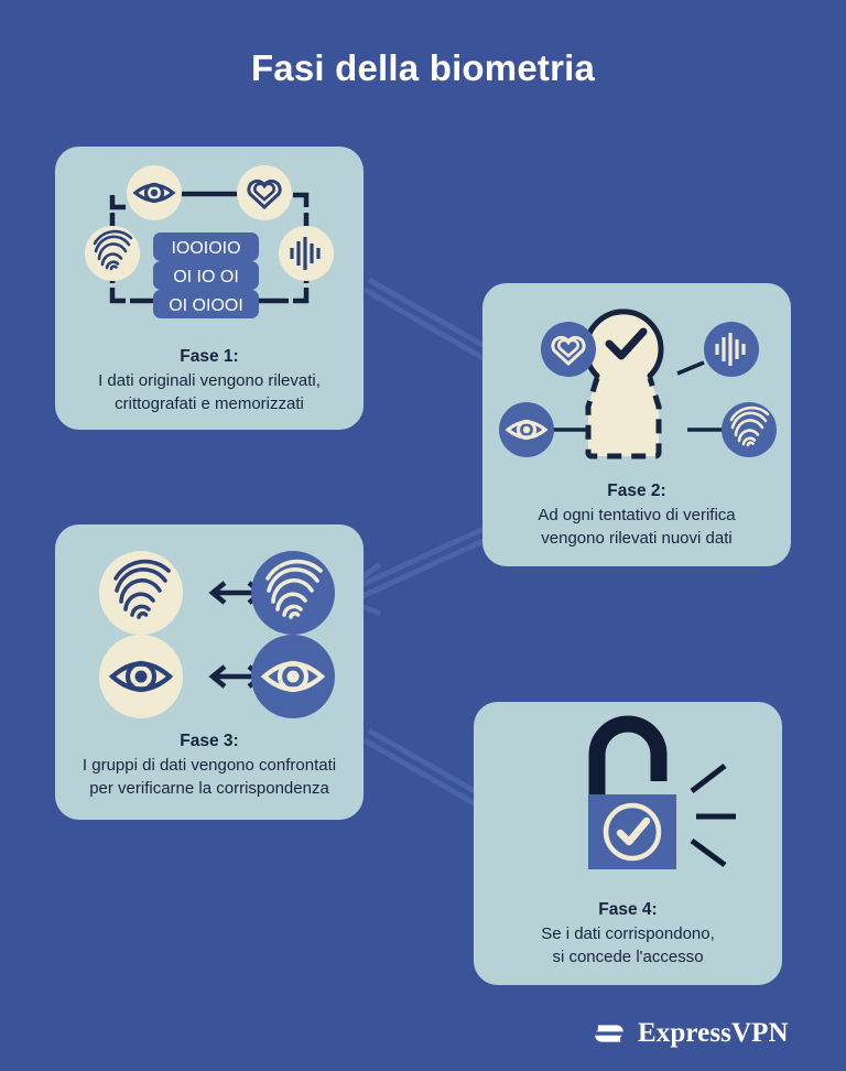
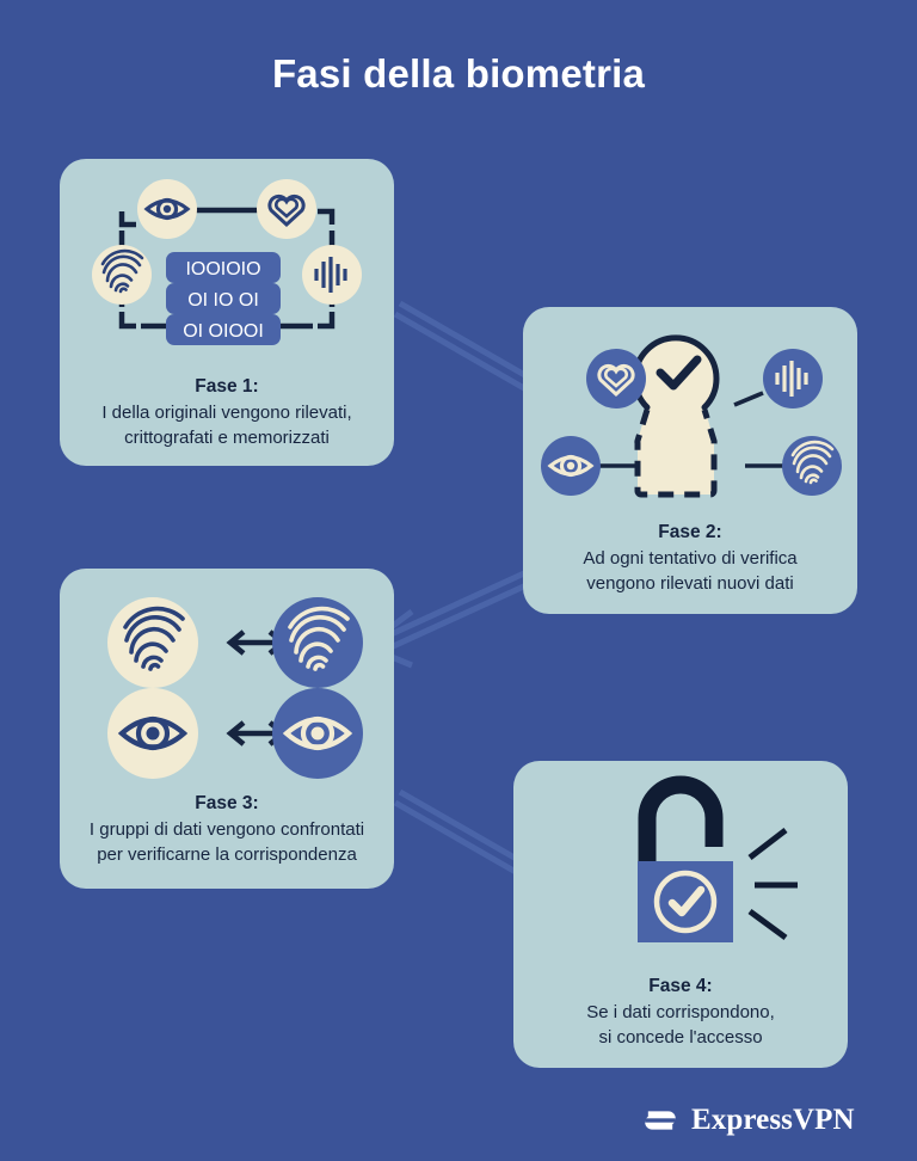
  Fasi della biometria
  IOOIOIO
  OI IO OI
  OI OIOOI
  Fase 1:
- I dati originali vengono rilevati,
+ I della originali vengono rilevati,
  crittografati e memorizzati
  Fase 2:
  Ad ogni tentativo di verifica
  vengono rilevati nuovi dati
  Fase 3:
  I gruppi di dati vengono confrontati
  per verificarne la corrispondenza
  Fase 4:
  Se i dati corrispondono,
  si concede l'accesso
  ExpressVPN
